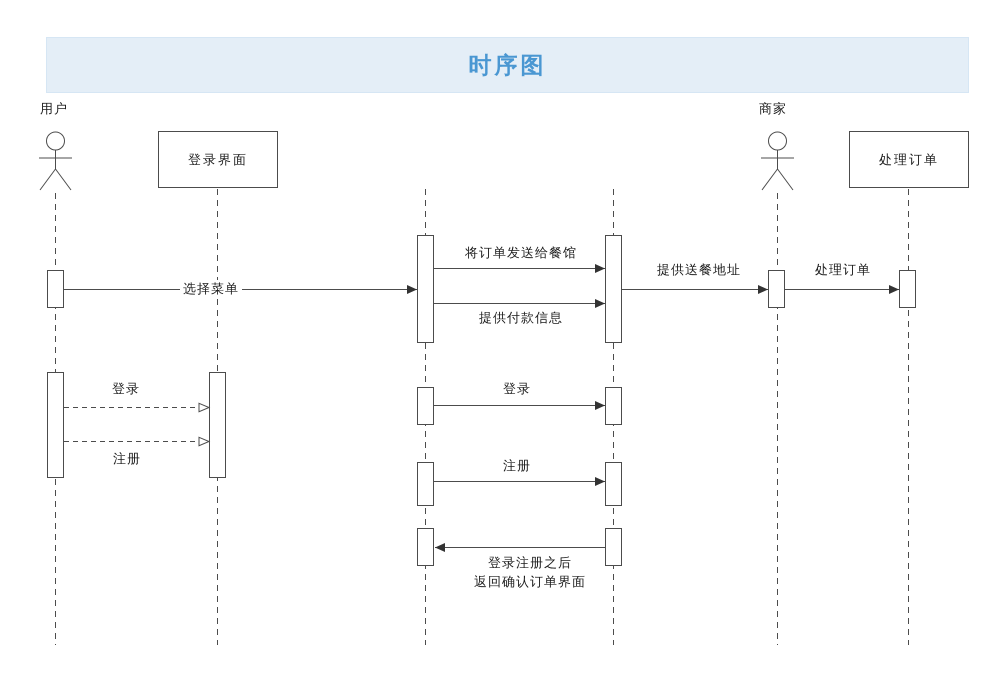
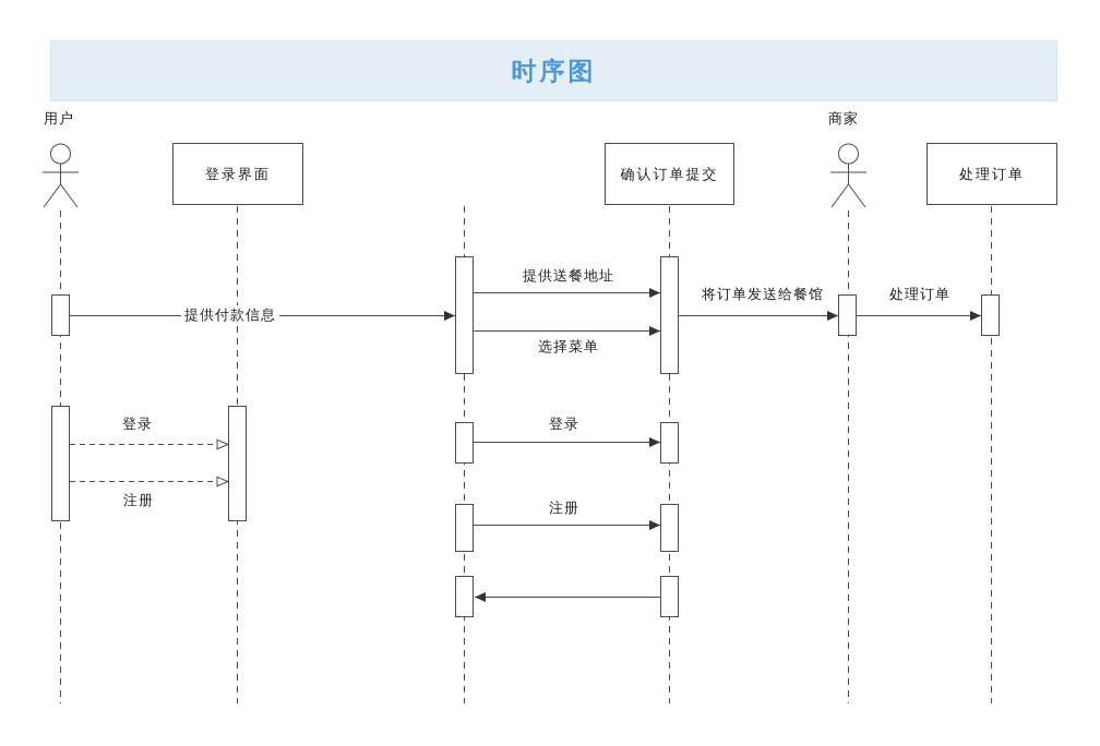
  时序图
  用户
  商家
  登录界面
+ 确认订单提交
  处理订单
- 选择菜单
+ 提供付款信息
- 将订单发送给餐馆
+ 提供送餐地址
- 提供付款信息
+ 选择菜单
- 提供送餐地址
+ 将订单发送给餐馆
  处理订单
  登录
  注册
  登录
  注册
- 登录注册之后
- 返回确认订单界面
